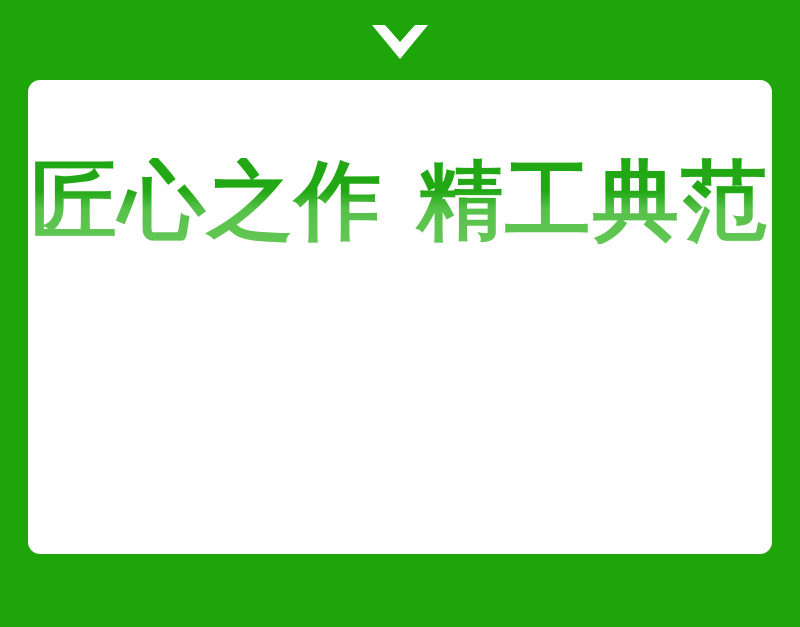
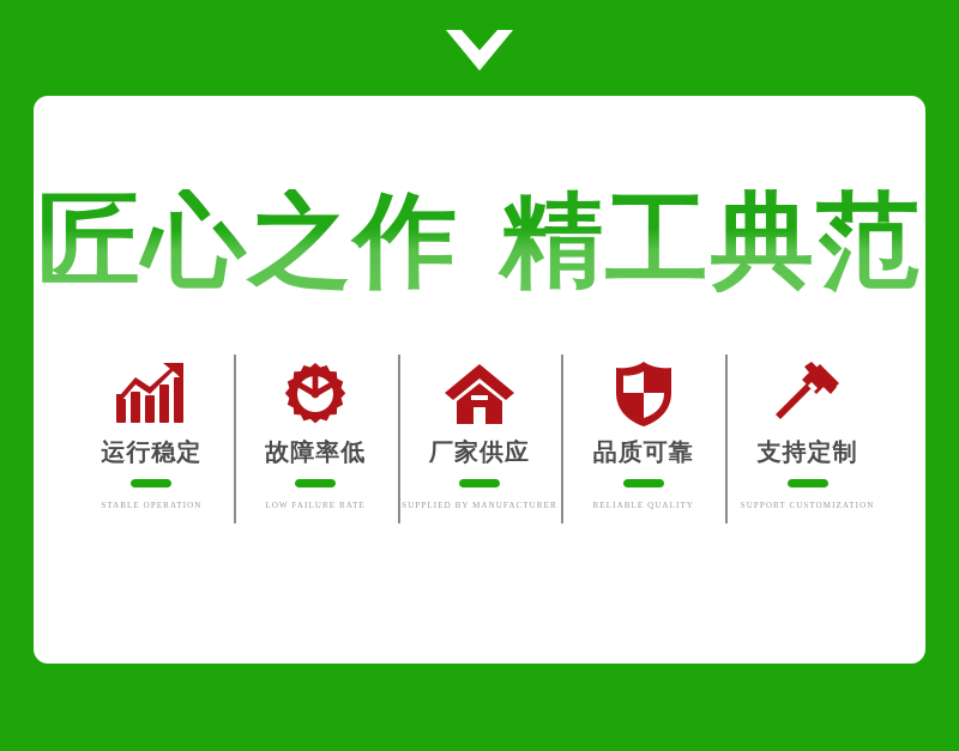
  匠心之作 精工典范
+ 运行稳定
+ STABLE OPERATION
+ 故障率低
+ LOW FAILURE RATE
+ 厂家供应
+ SUPPLIED BY MANUFACTURER
+ 品质可靠
+ RELIABLE QUALITY
+ 支持定制
+ SUPPORT CUSTOMIZATION
